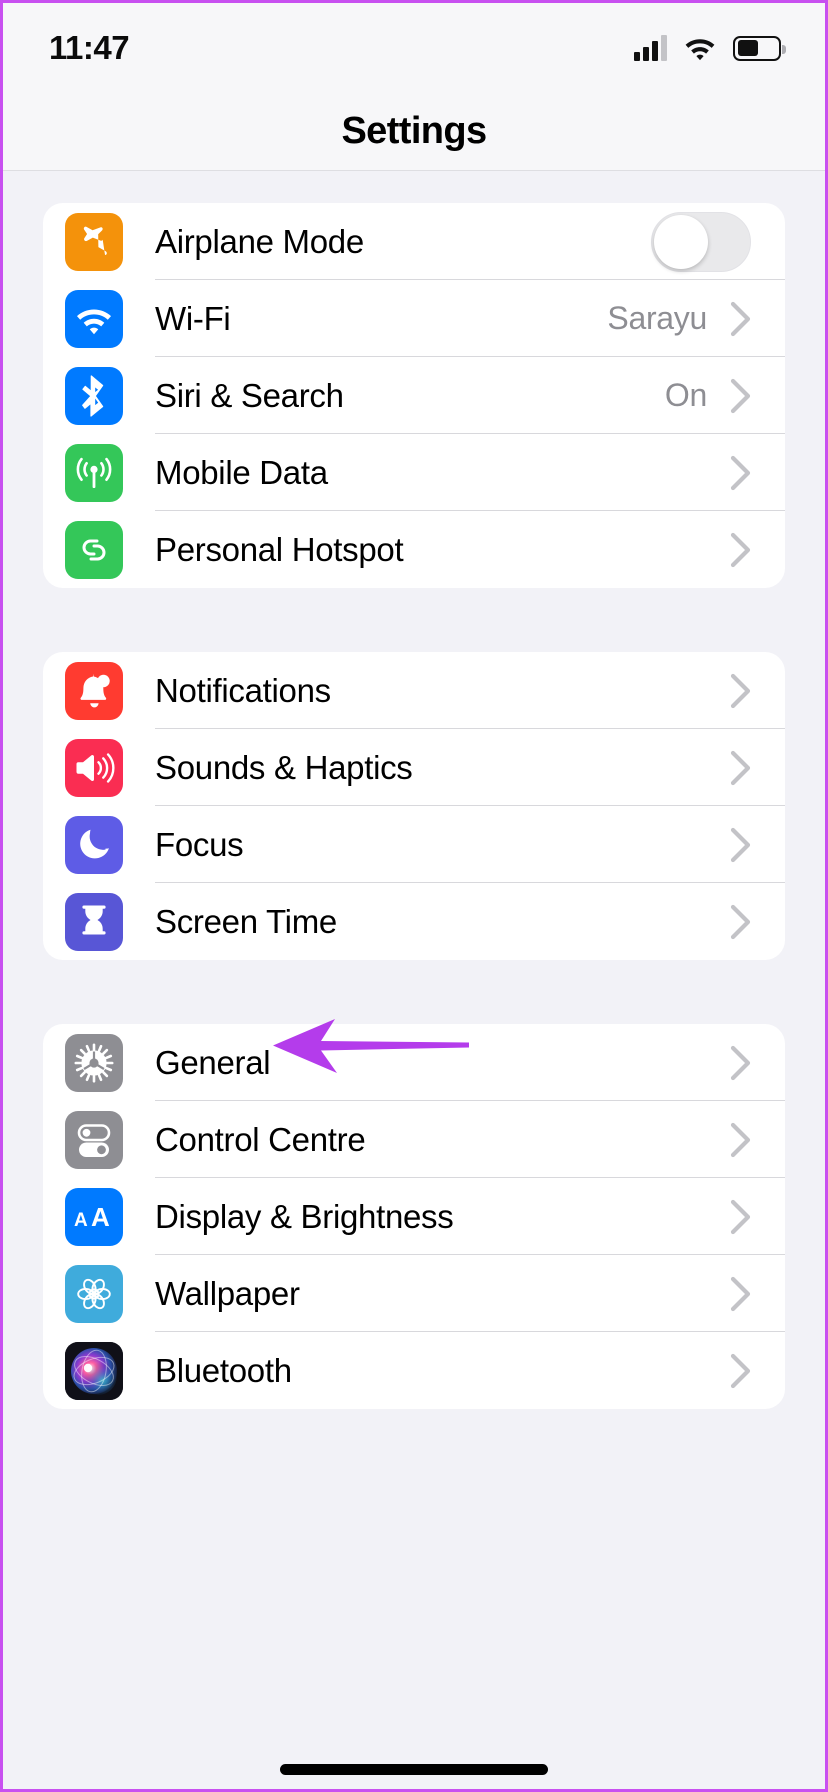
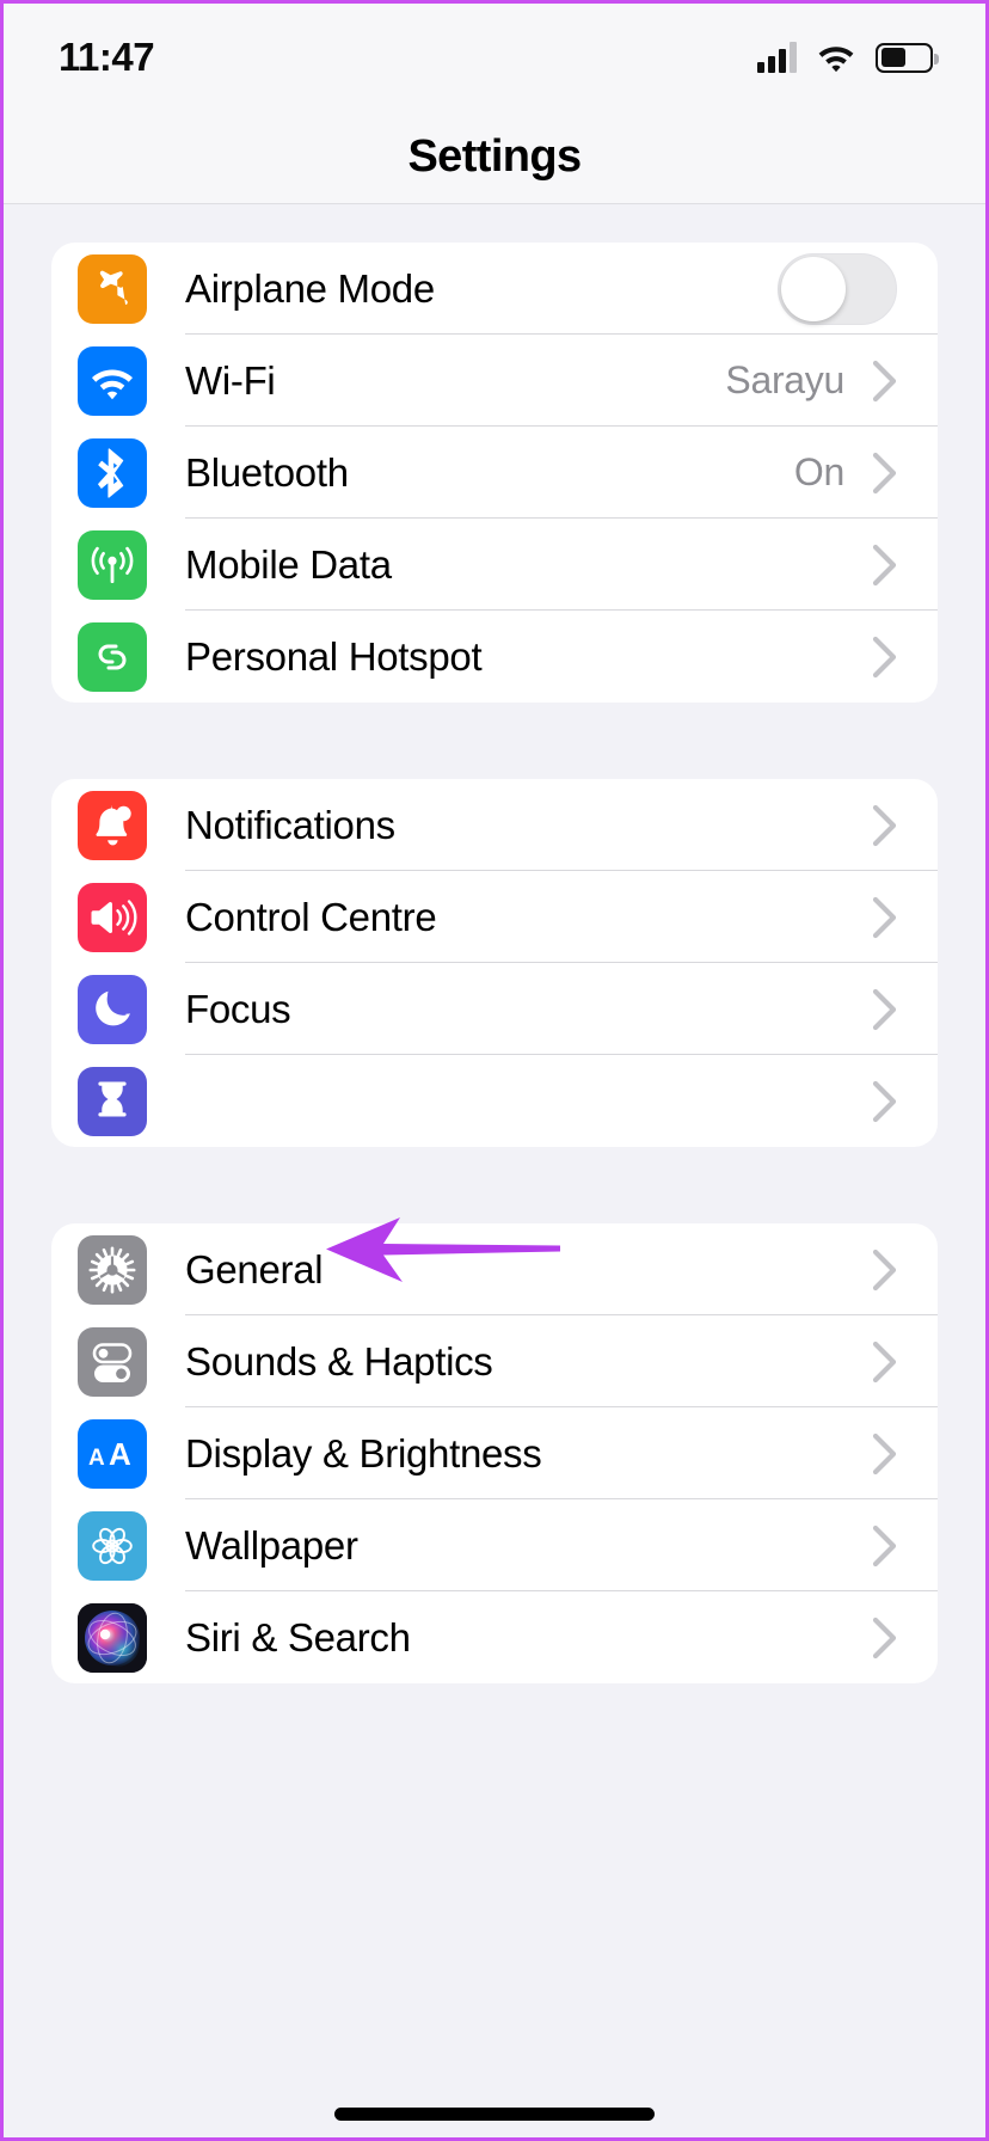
  11:47
  Settings
  Airplane Mode
  Wi-Fi
  Sarayu
- Siri & Search
+ Bluetooth
  On
  Mobile Data
  Personal Hotspot
  Notifications
- Sounds & Haptics
+ Control Centre
  Focus
- Screen Time
  General
- Control Centre
+ Sounds & Haptics
  A
  A
  Display & Brightness
  Wallpaper
- Bluetooth
+ Siri & Search
